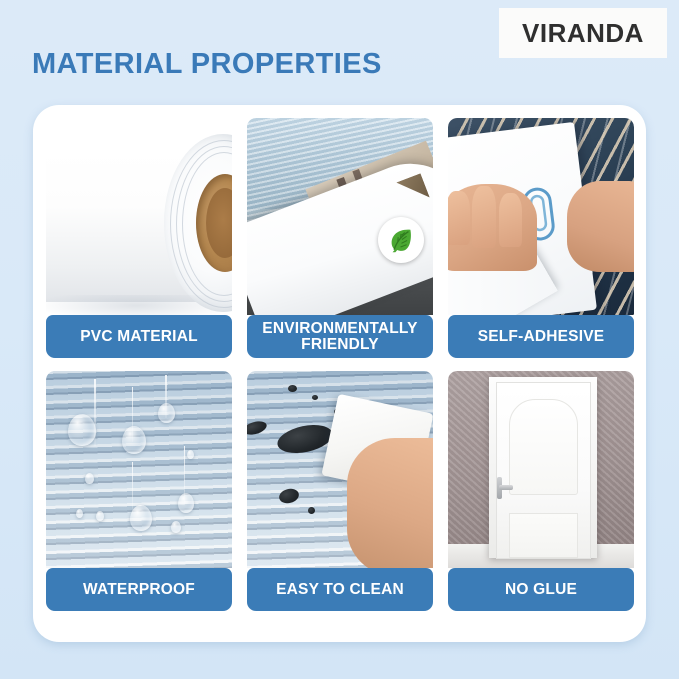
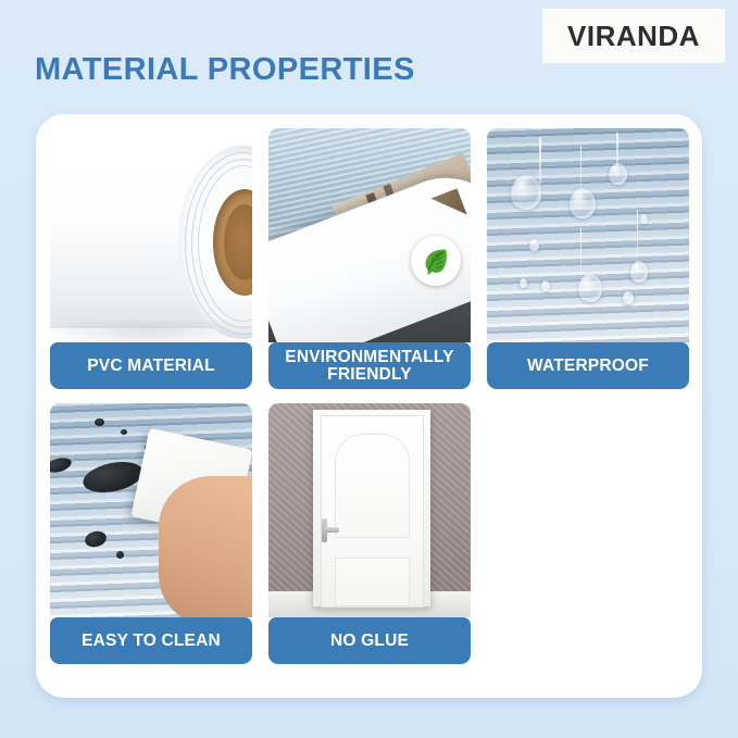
  VIRANDA
  MATERIAL PROPERTIES
  PVC MATERIAL
  ENVIRONMENTALLY
  FRIENDLY
- SELF-ADHESIVE
  WATERPROOF
  EASY TO CLEAN
  NO GLUE
